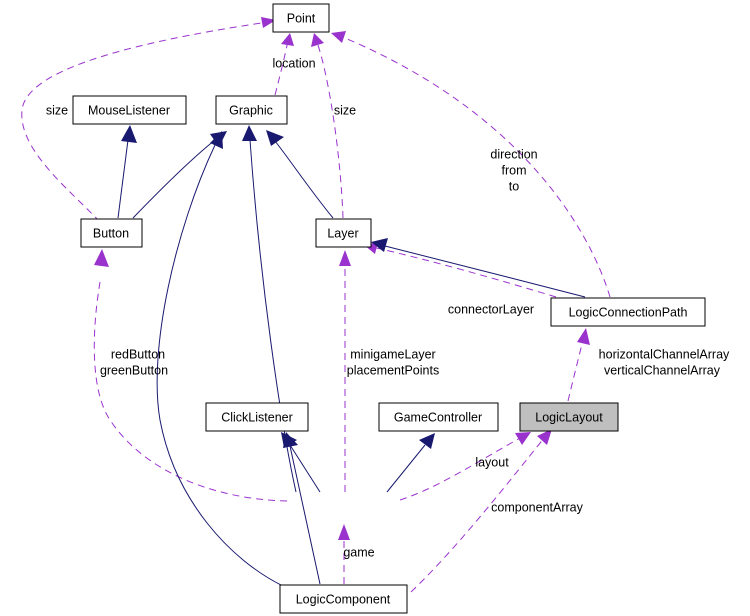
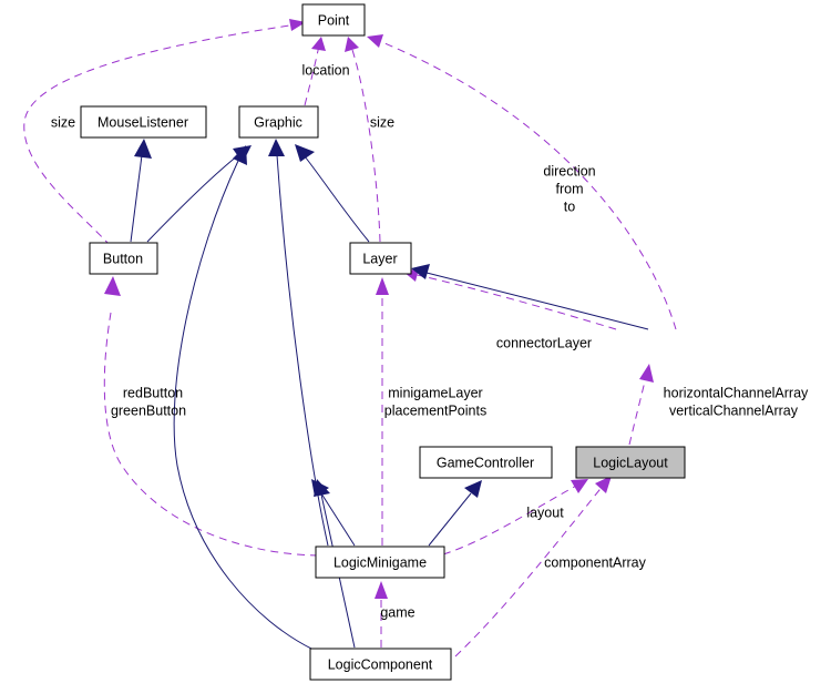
  size
  location
  size
  direction
  from
  to
  connectorLayer
  redButton
  greenButton
  minigameLayer
  placementPoints
  horizontalChannelArray
  verticalChannelArray
  layout
  componentArray
  game
  Point
  MouseListener
  Graphic
  Button
  Layer
- LogicConnectionPath
- ClickListener
  GameController
  LogicLayout
+ LogicMinigame
  LogicComponent
